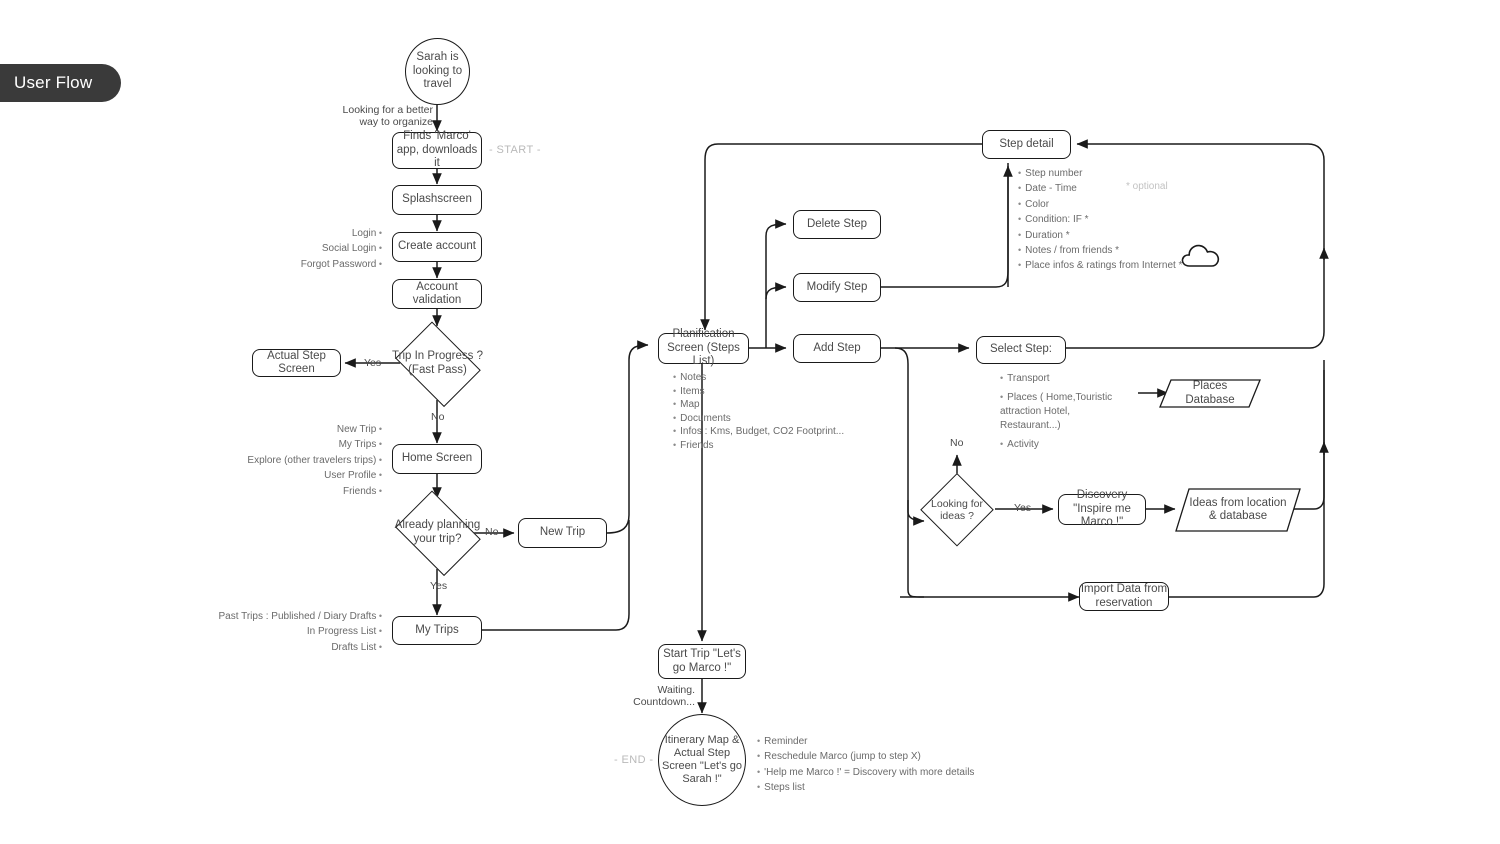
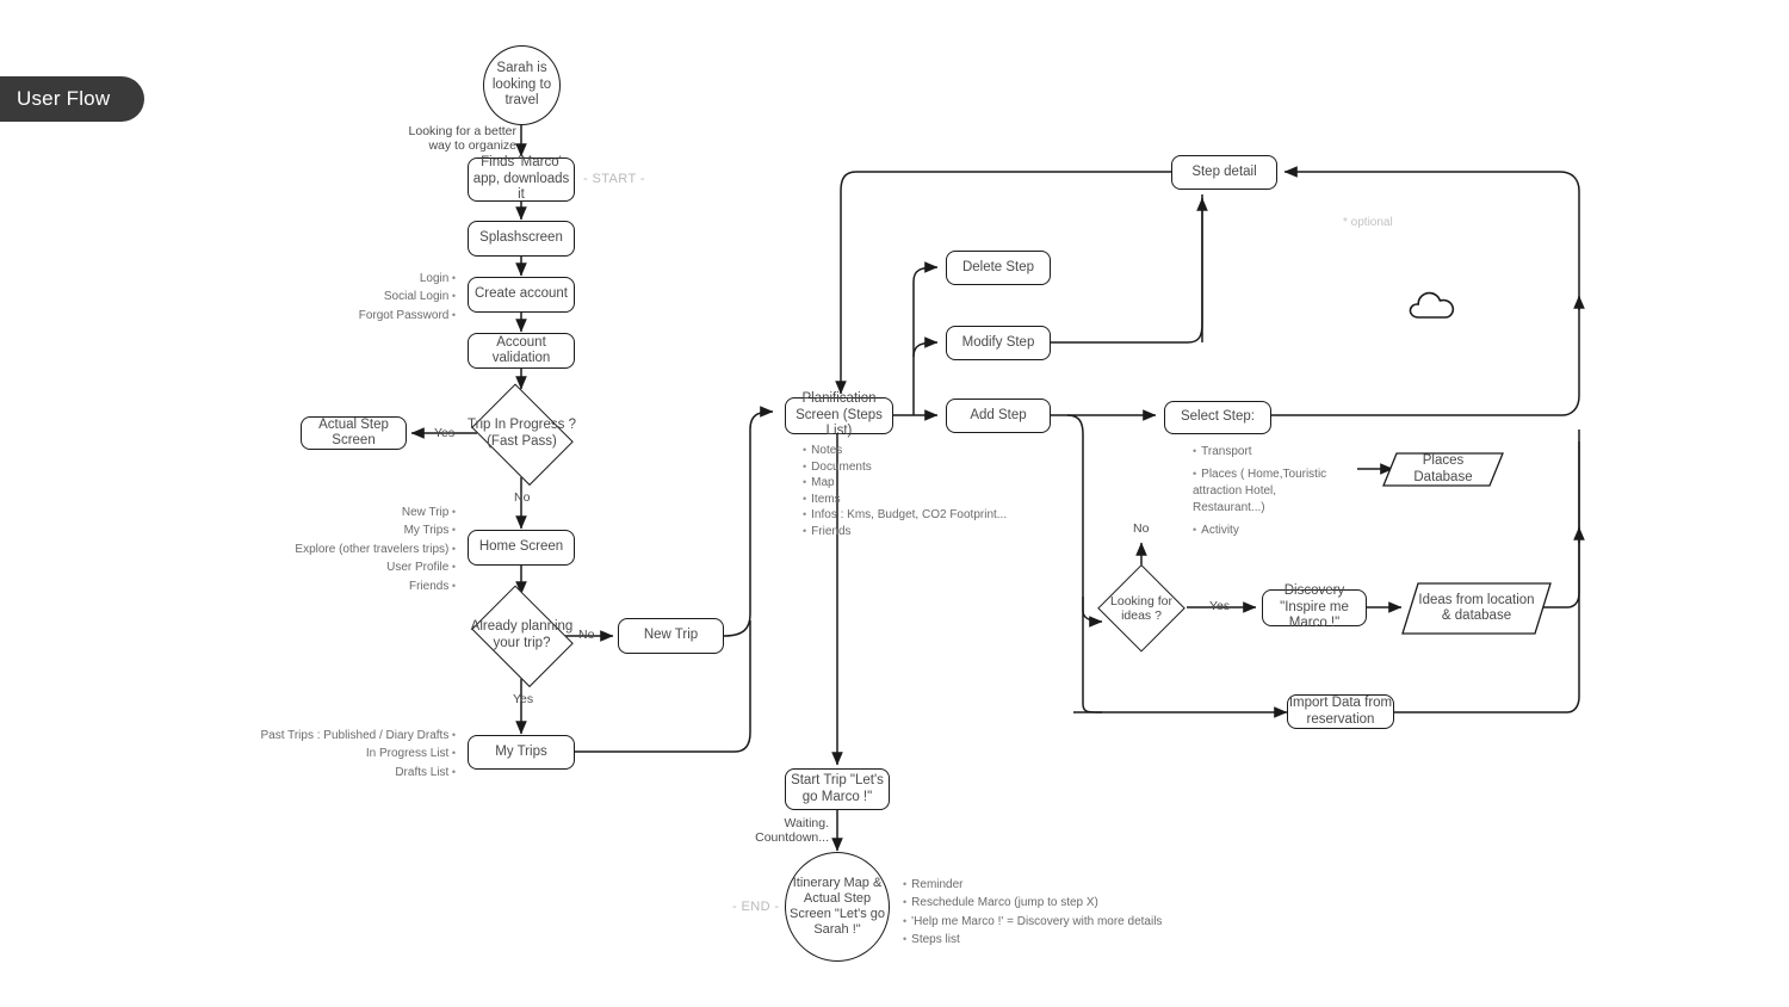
  User Flow
  Sarah is looking to travel
  Finds 'Marco' app, downloads it
  - START -
  Splashscreen
  Create account
  Account validation
  Trip In Progress ? (Fast Pass)
  Actual Step Screen
  Yes
  No
  Home Screen
  Already planning your trip?
  No
  Yes
  New Trip
  My Trips
  Looking for a better way to organize
  Login
  Social Login
  Forgot Password
  New Trip
  My Trips
  Explore (other travelers trips)
  User Profile
  Friends
  Past Trips : Published / Diary Drafts
  In Progress List
  Drafts List
  Planification Screen (Steps List)
  Notes
- Items
+ Documents
  Map
- Documents
+ Items
  Infos : Kms, Budget, CO2 Footprint...
  Friends
  Start Trip "Let's go Marco !"
  Waiting. Countdown...
  Itinerary Map & Actual Step Screen "Let's go Sarah !"
  - END -
  Reminder
  Reschedule Marco (jump to step X)
  'Help me Marco !' = Discovery with more details
  Steps list
  Delete Step
  Modify Step
  Add Step
  Step detail
- Step number
- Date - Time
- Color
- Condition: IF *
- Duration *
- Notes / from friends *
- Place infos & ratings from Internet *
  * optional
  Select Step:
  Transport
  Places ( Home,Touristic attraction Hotel, Restaurant...)
  Activity
  Places Database
  Looking for ideas ?
  No
  Yes
  Discovery "Inspire me Marco !"
  Ideas from location & database
  Import Data from reservation
